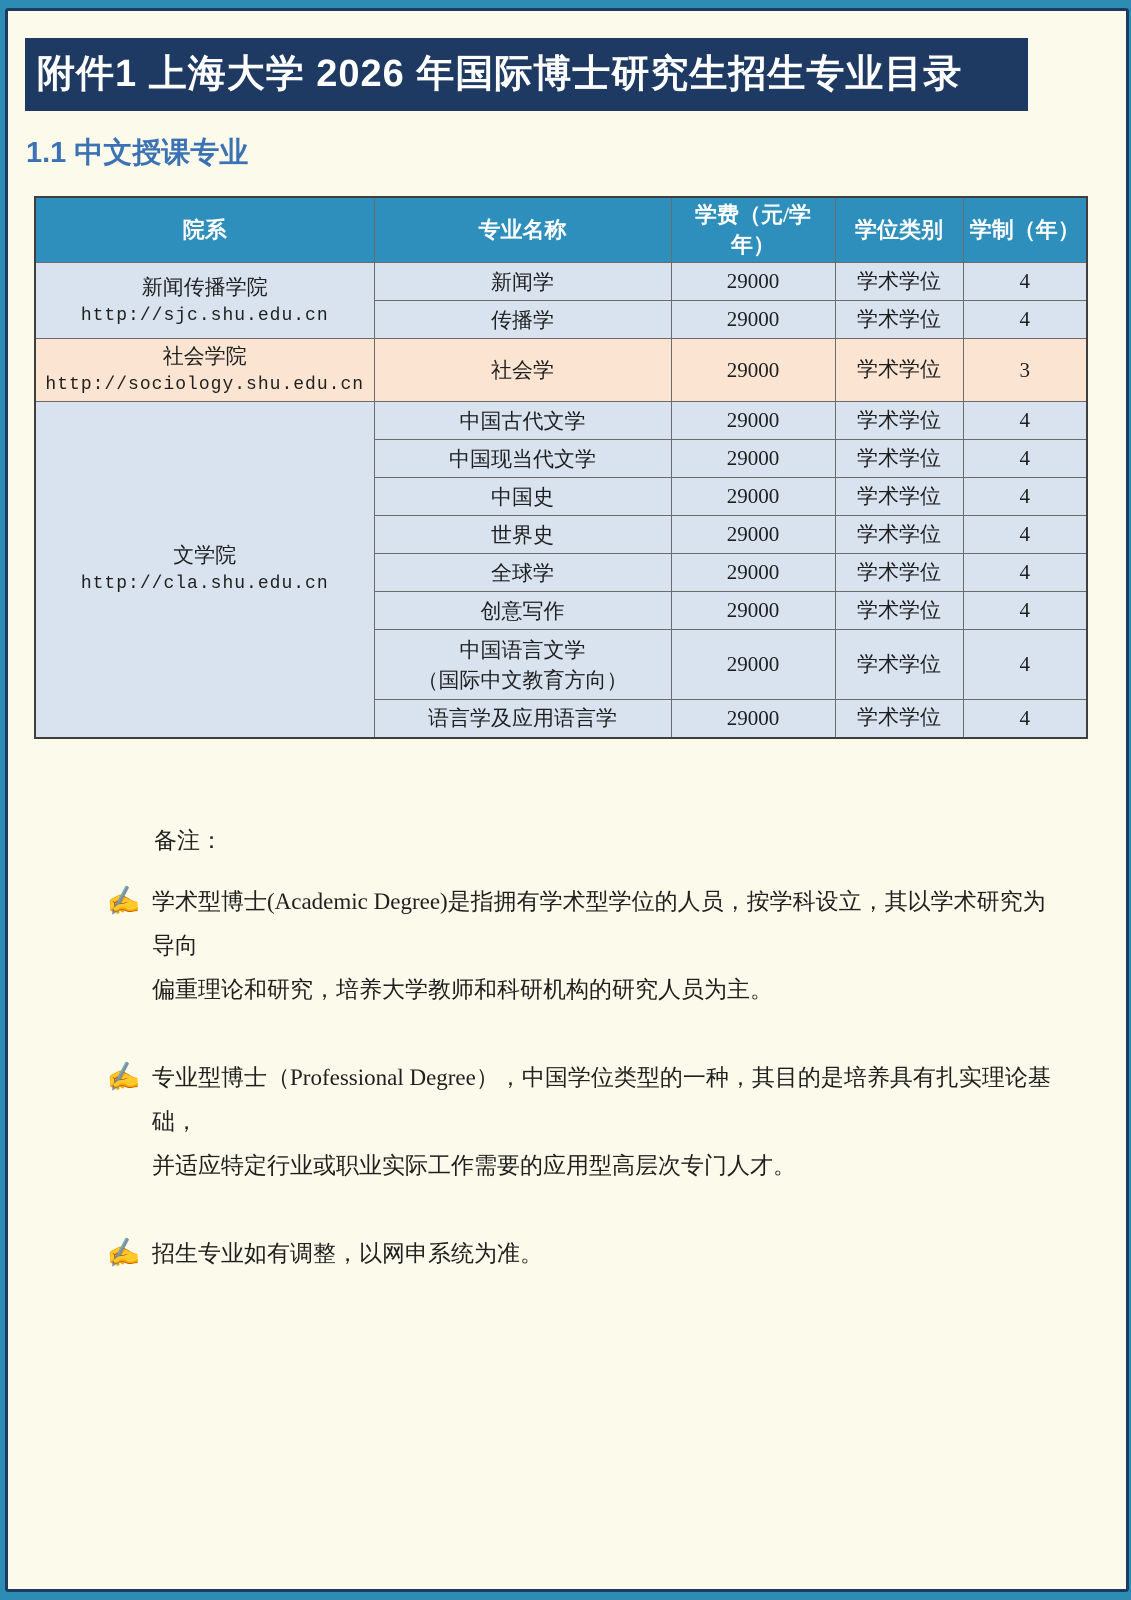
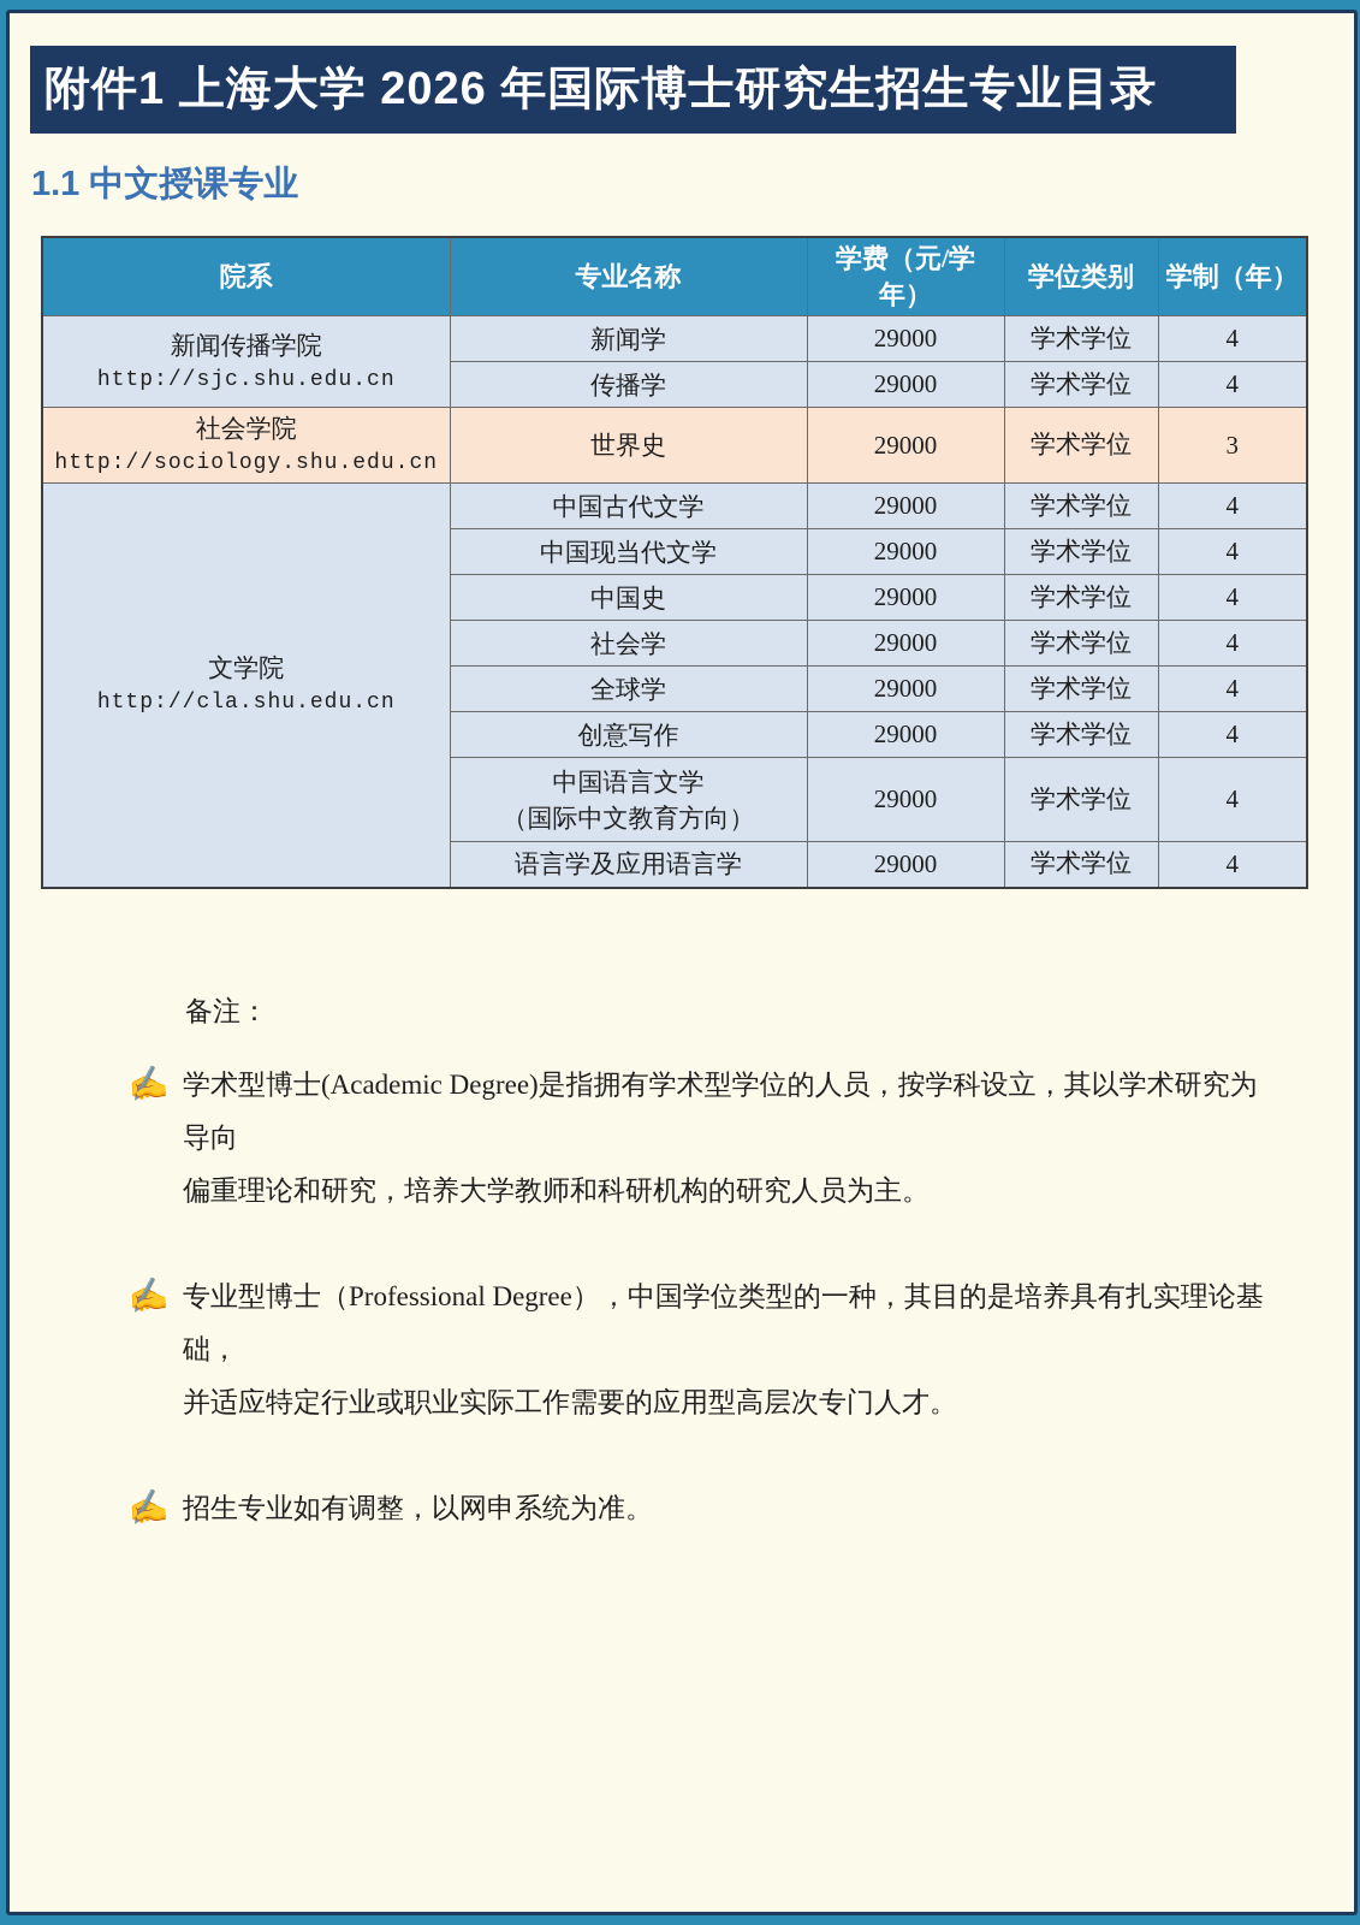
  附件1 上海大学 2026 年国际博士研究生招生专业目录
  1.1 中文授课专业
  院系	专业名称	学费（元/学年）	学位类别	学制（年）
  新闻传播学院 http://sjc.shu.edu.cn	新闻学	29000	学术学位	4
  传播学	29000	学术学位	4
- 社会学院 http://sociology.shu.edu.cn	社会学	29000	学术学位	3
+ 社会学院 http://sociology.shu.edu.cn	世界史	29000	学术学位	3
  文学院 http://cla.shu.edu.cn	中国古代文学	29000	学术学位	4
  中国现当代文学	29000	学术学位	4
  中国史	29000	学术学位	4
- 世界史	29000	学术学位	4
+ 社会学	29000	学术学位	4
  全球学	29000	学术学位	4
  创意写作	29000	学术学位	4
  中国语言文学 （国际中文教育方向）	29000	学术学位	4
  语言学及应用语言学	29000	学术学位	4
  备注：
  学术型博士(Academic Degree)是指拥有学术型学位的人员，按学科设立，其以学术研究为导向
  偏重理论和研究，培养大学教师和科研机构的研究人员为主。
  专业型博士（Professional Degree），中国学位类型的一种，其目的是培养具有扎实理论基础，
  并适应特定行业或职业实际工作需要的应用型高层次专门人才。
  招生专业如有调整，以网申系统为准。
